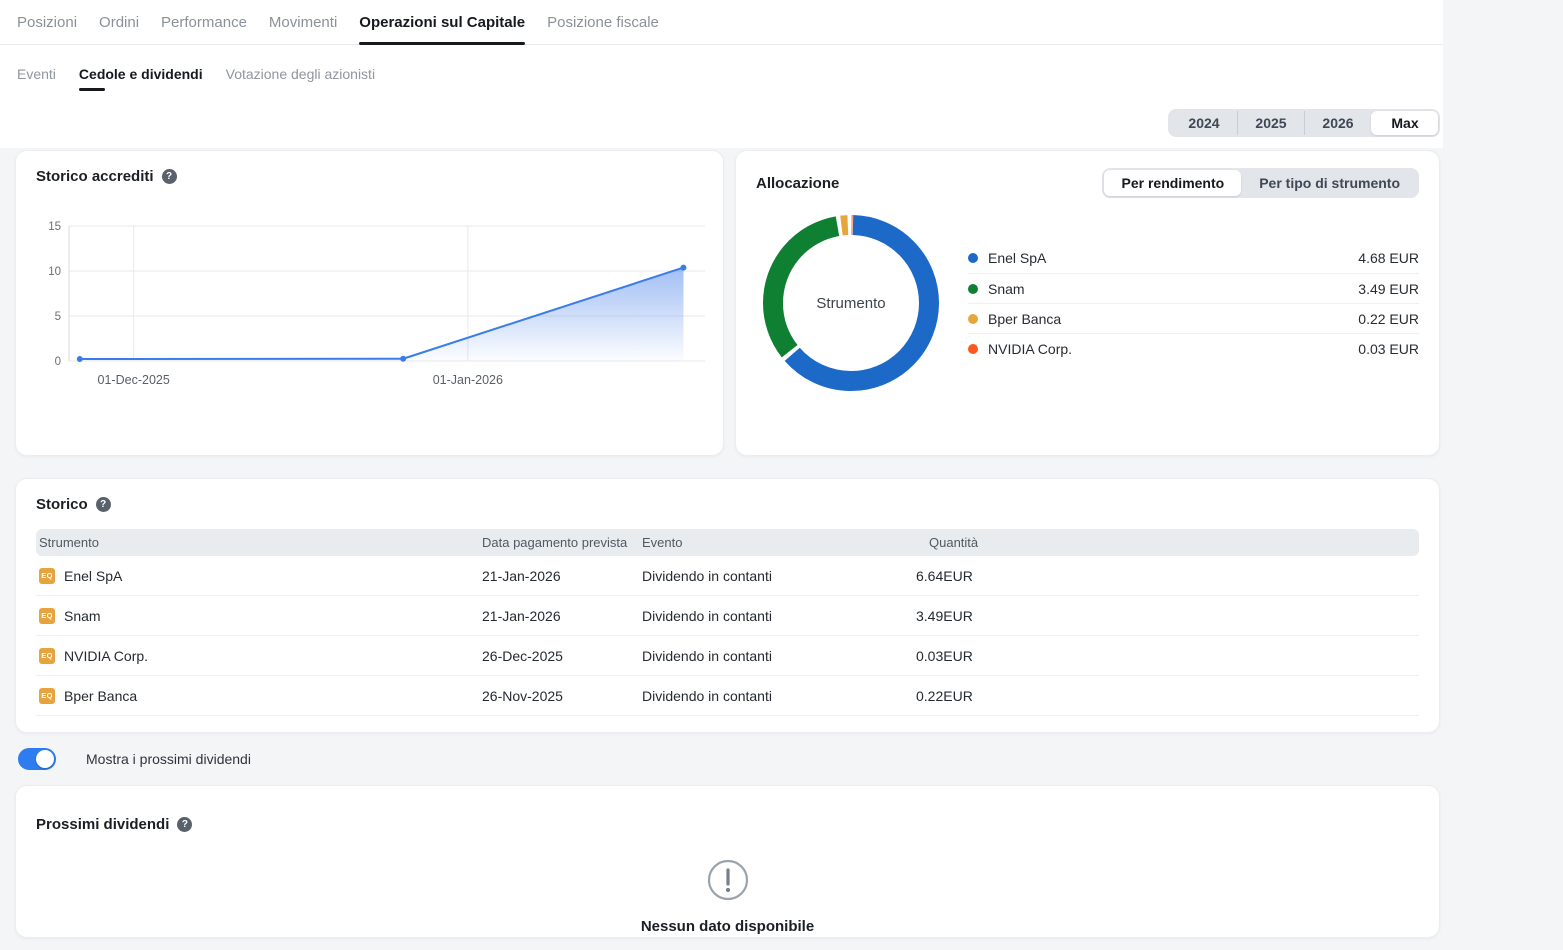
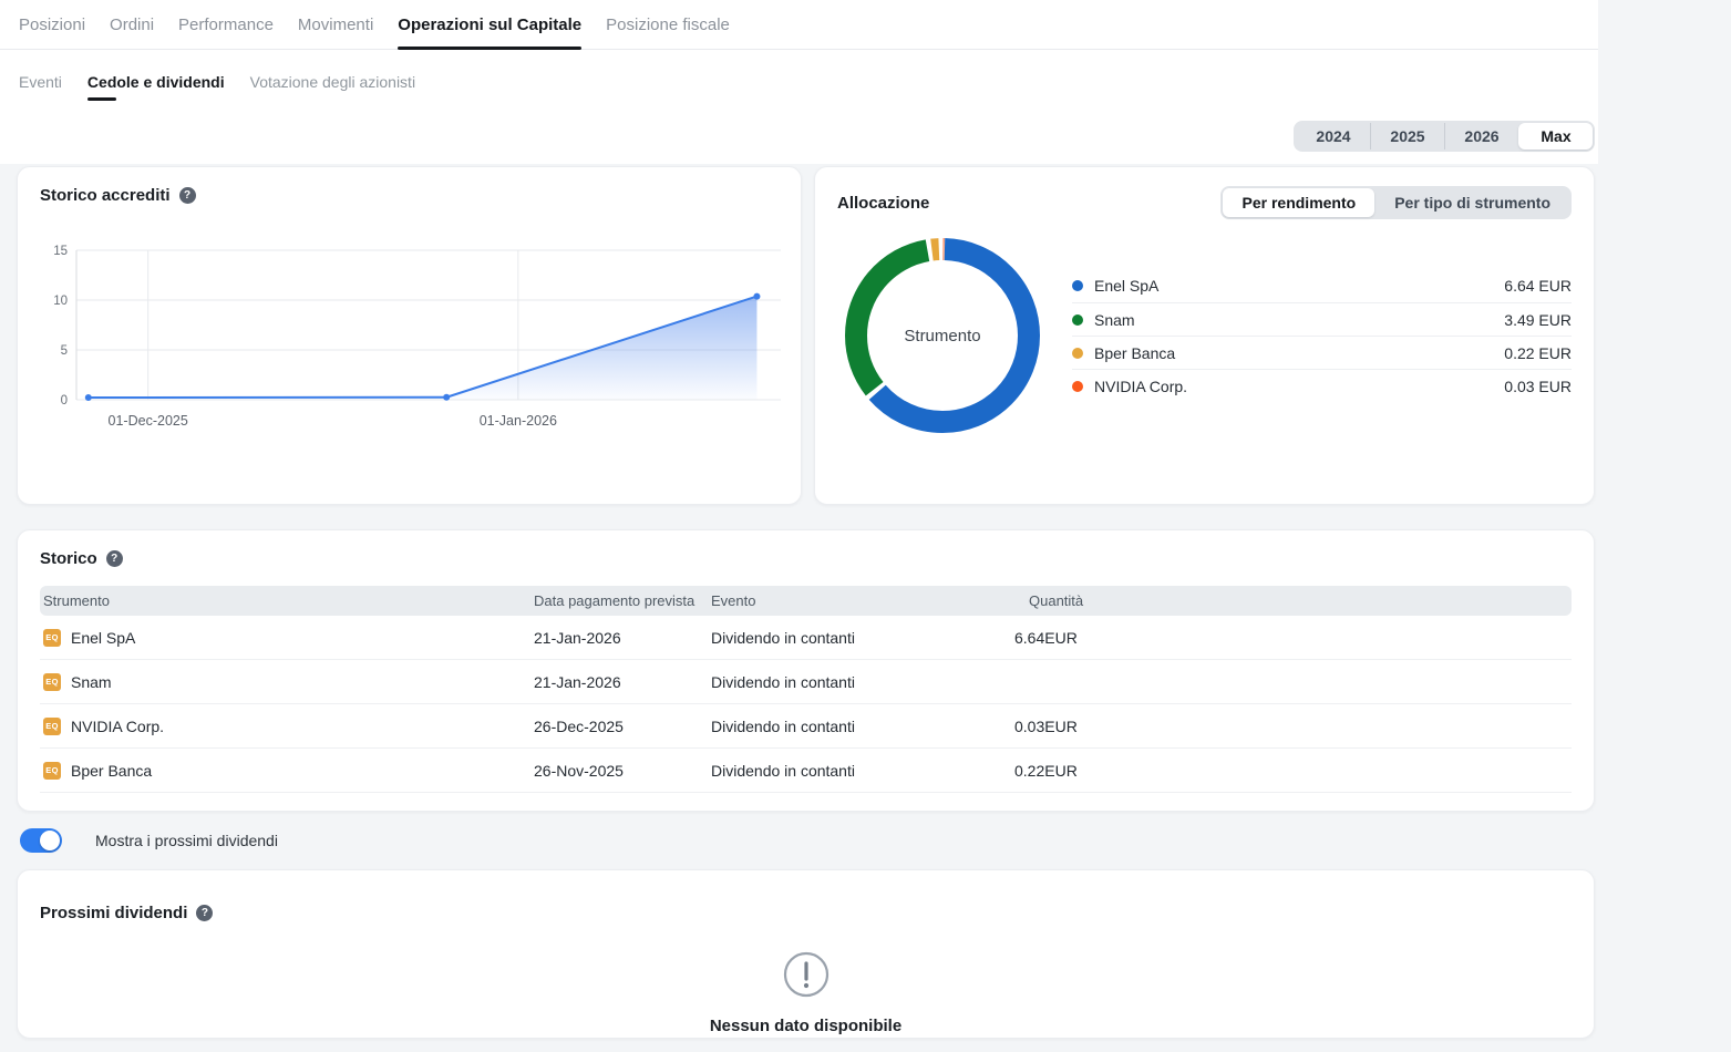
  Posizioni
  Ordini
  Performance
  Movimenti
  Operazioni sul Capitale
  Posizione fiscale
  Eventi
  Cedole e dividendi
  Votazione degli azionisti
  2024
  2025
  2026
  Max
  Storico accrediti
  ?
  0
  5
  10
  15
  01-Dec-2025
  01-Jan-2026
  Allocazione
  Per rendimento
  Per tipo di strumento
  Strumento
  Enel SpA
- 4.68 EUR
+ 6.64 EUR
  Snam
  3.49 EUR
  Bper Banca
  0.22 EUR
  NVIDIA Corp.
  0.03 EUR
  Storico
  ?
  Strumento
  Data pagamento prevista
  Evento
  Quantità
  EQ
  Enel SpA
  21-Jan-2026
  Dividendo in contanti
  6.64EUR
  EQ
  Snam
  21-Jan-2026
  Dividendo in contanti
- 3.49EUR
  EQ
  NVIDIA Corp.
  26-Dec-2025
  Dividendo in contanti
  0.03EUR
  EQ
  Bper Banca
  26-Nov-2025
  Dividendo in contanti
  0.22EUR
  Mostra i prossimi dividendi
  Prossimi dividendi
  ?
  Nessun dato disponibile
